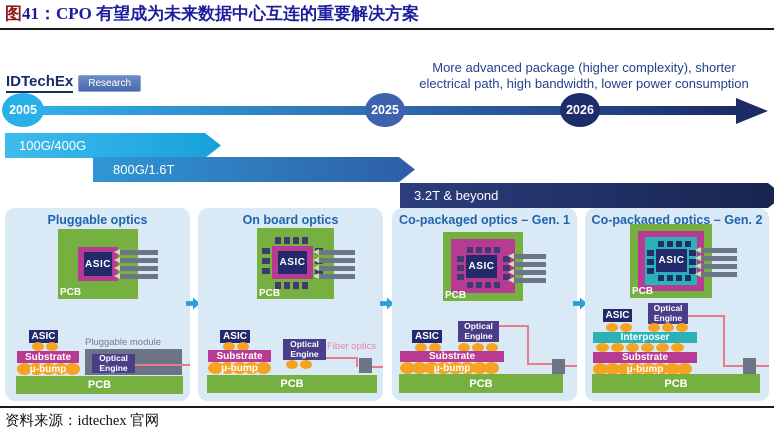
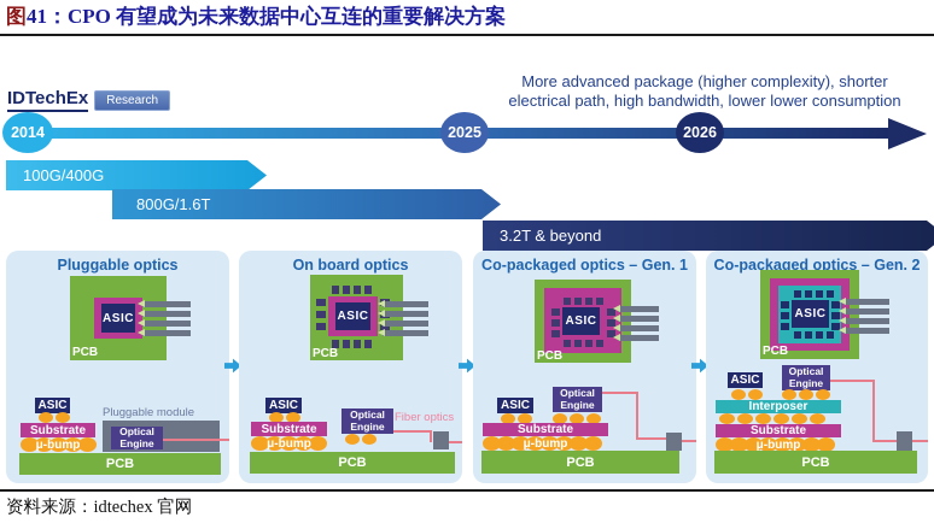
  图41：CPO 有望成为未来数据中心互连的重要解决方案
  IDTechEx
  Research
  More advanced package (higher complexity), shorter
- electrical path, high bandwidth, lower power consumption
+ electrical path, high bandwidth, lower lower consumption
- 2005
+ 2014
  2025
  2026
  100G/400G
  800G/1.6T
  3.2T & beyond
  Pluggable optics
  ASIC
  PCB
  ASIC
  Substrate
  μ-bump
  Pluggable module
  Optical Engine
  PCB
  On board optics
  ASIC
  PCB
  ASIC
  Substrate
  μ-bump
  Optical Engine
  Fiber optics
  PCB
  Co-packaged optics – Gen. 1
  ASIC
  PCB
  Optical Engine
  ASIC
  Substrate
  μ-bump
  PCB
  Co-packaged optics – Gen. 2
  ASIC
  PCB
  ASIC
  Optical Engine
  Interposer
  Substrate
  μ-bump
  PCB
  资料来源：idtechex 官网
